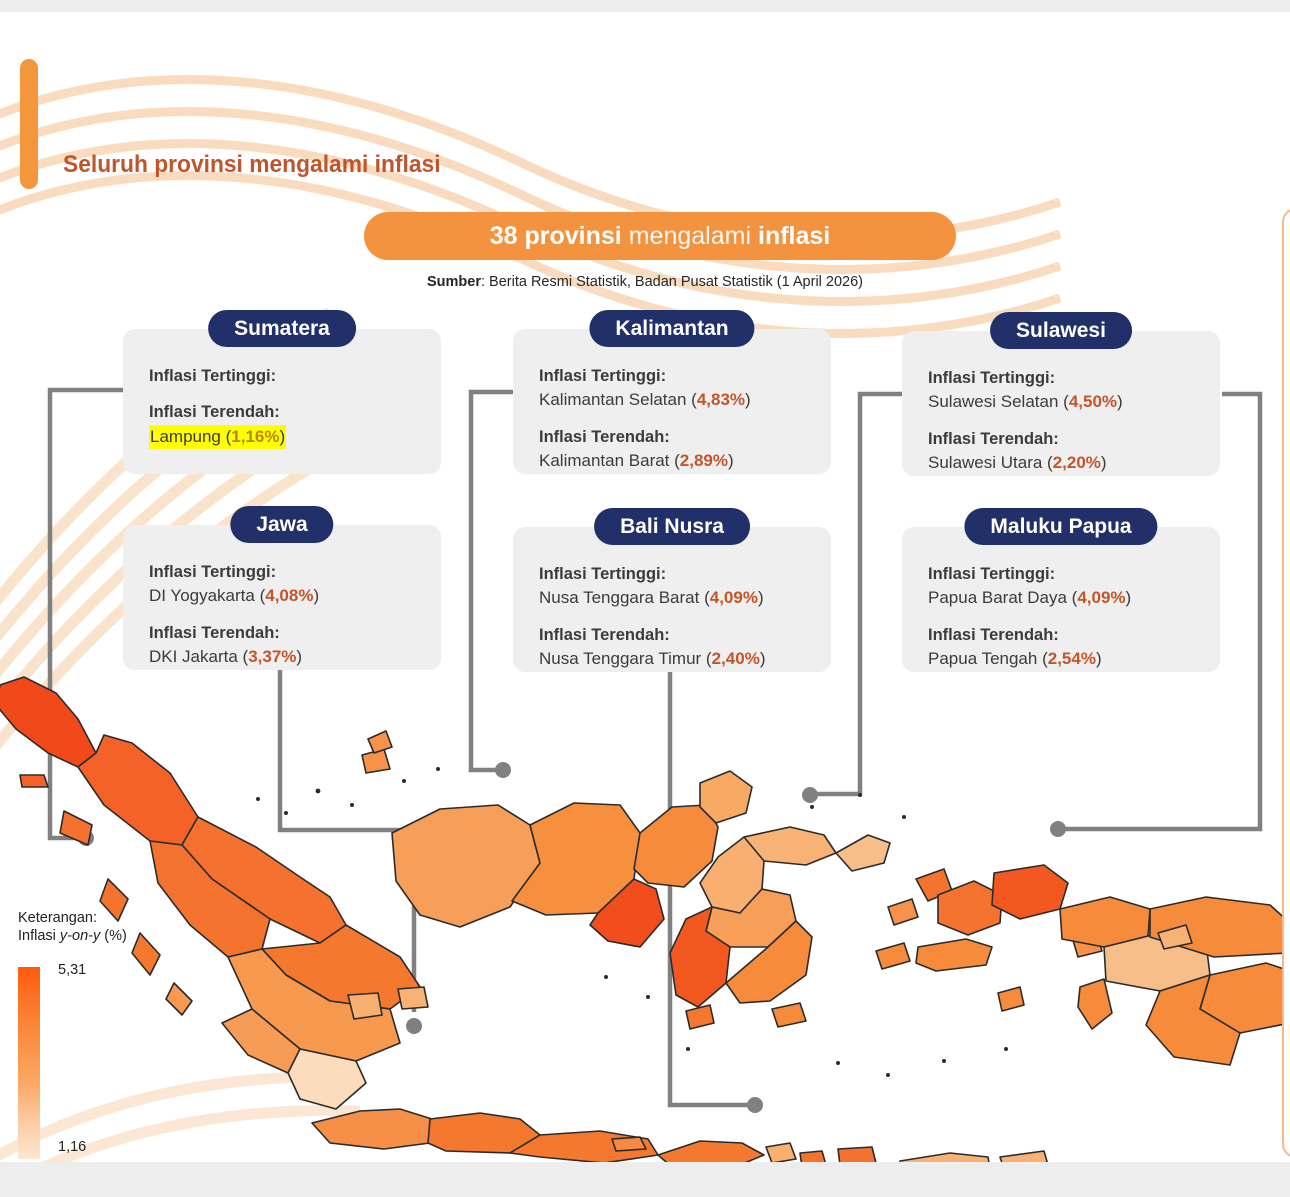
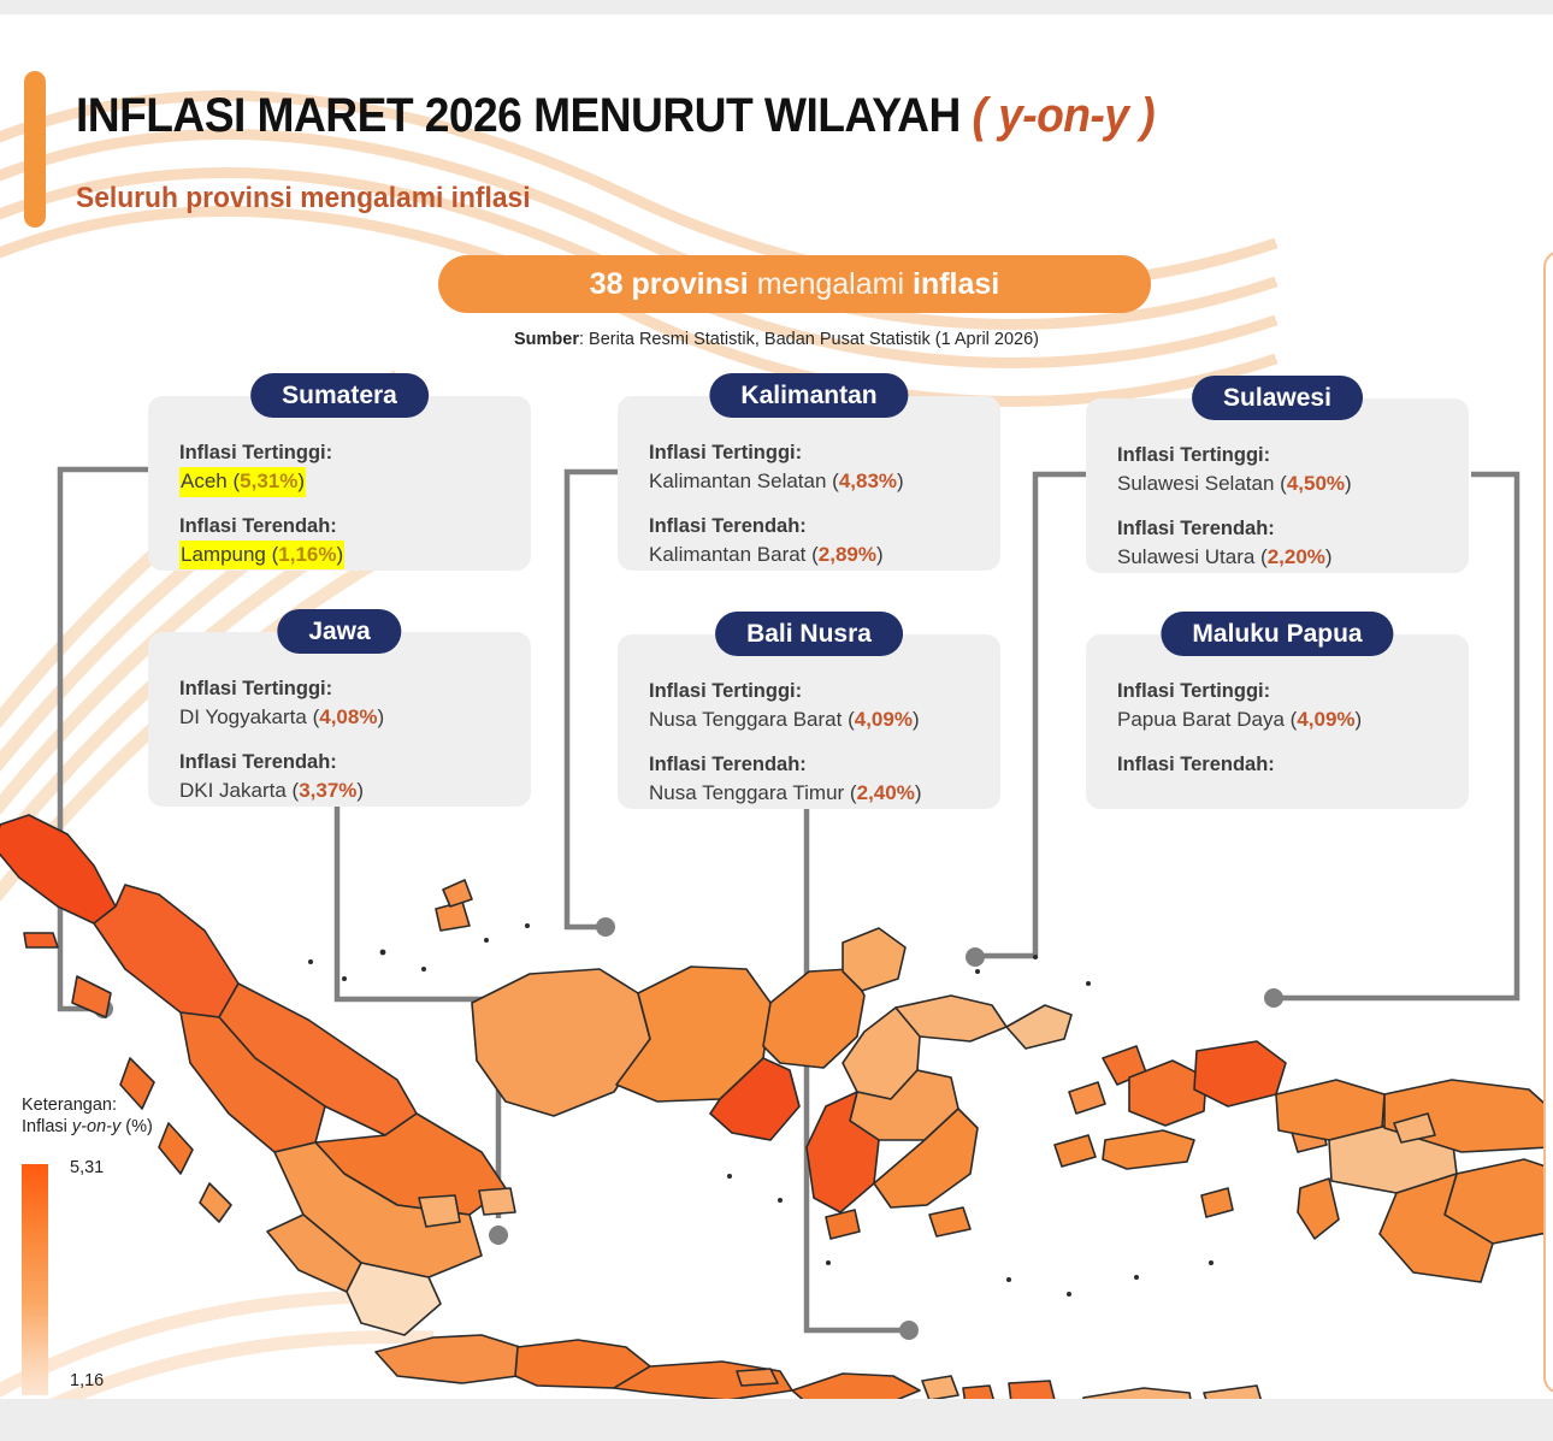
+ INFLASI MARET 2026 MENURUT WILAYAH ( y-on-y )
  Seluruh provinsi mengalami inflasi
  38 provinsi
  mengalami
  inflasi
  Sumber: Berita Resmi Statistik, Badan Pusat Statistik (1 April 2026)
  Sumatera
  Inflasi Tertinggi:
+ Aceh (5,31%)
  Inflasi Terendah:
  Lampung (1,16%)
  Kalimantan
  Inflasi Tertinggi:
  Kalimantan Selatan (4,83%)
  Inflasi Terendah:
  Kalimantan Barat (2,89%)
  Sulawesi
  Inflasi Tertinggi:
  Sulawesi Selatan (4,50%)
  Inflasi Terendah:
  Sulawesi Utara (2,20%)
  Jawa
  Inflasi Tertinggi:
  DI Yogyakarta (4,08%)
  Inflasi Terendah:
  DKI Jakarta (3,37%)
  Bali Nusra
  Inflasi Tertinggi:
  Nusa Tenggara Barat (4,09%)
  Inflasi Terendah:
  Nusa Tenggara Timur (2,40%)
  Maluku Papua
  Inflasi Tertinggi:
  Papua Barat Daya (4,09%)
  Inflasi Terendah:
- Papua Tengah (2,54%)
  Keterangan:
  Inflasi y-on-y (%)
  5,31
  1,16
